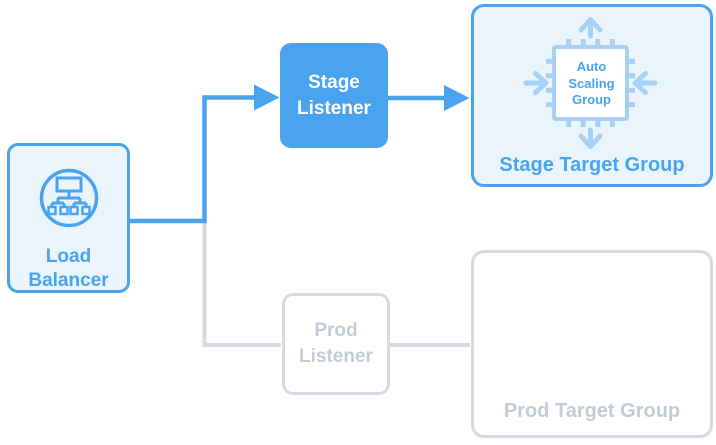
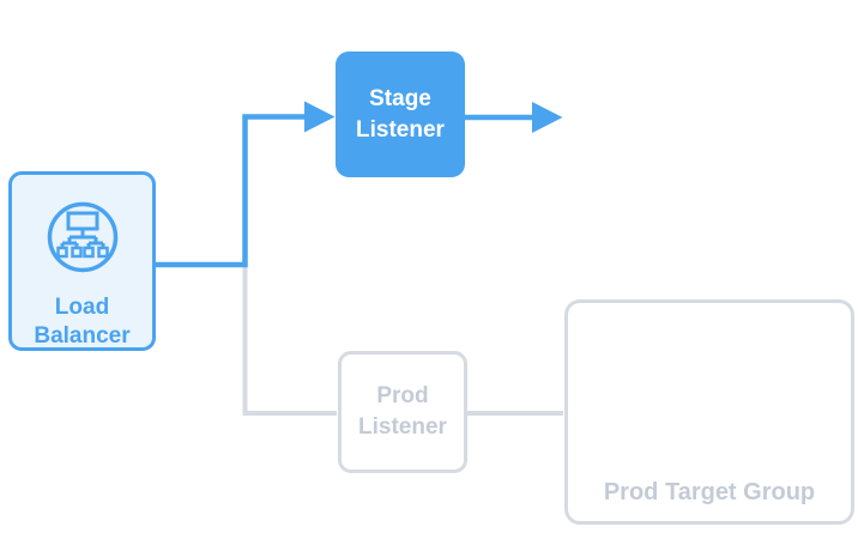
  Load Balancer
  Stage Listener
  Prod Listener
- Auto Scaling Group
- Stage Target Group
  Prod Target Group
